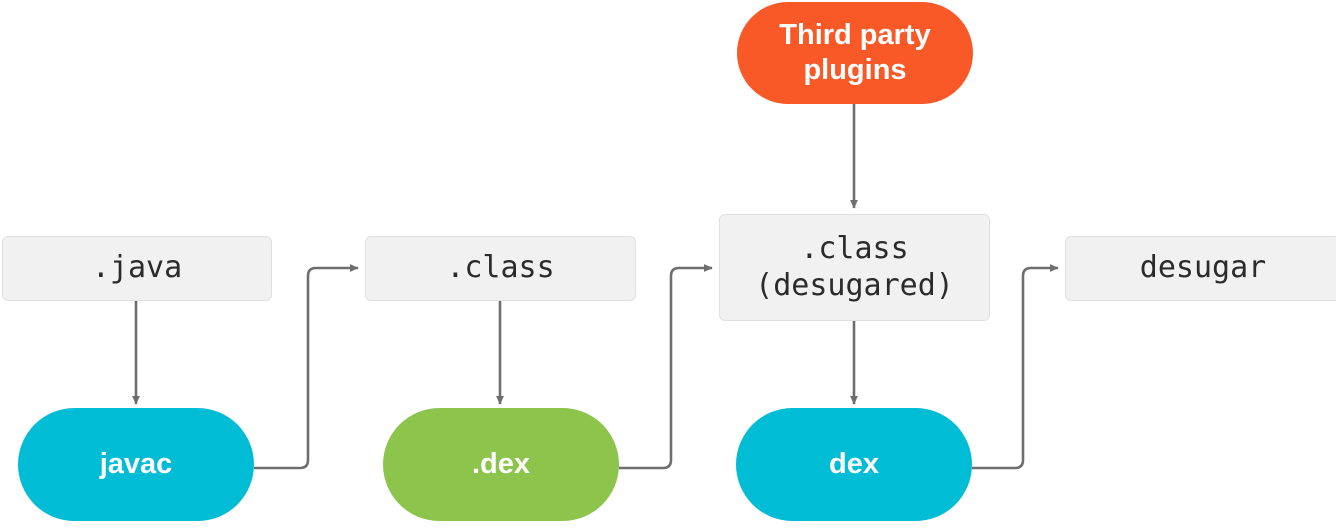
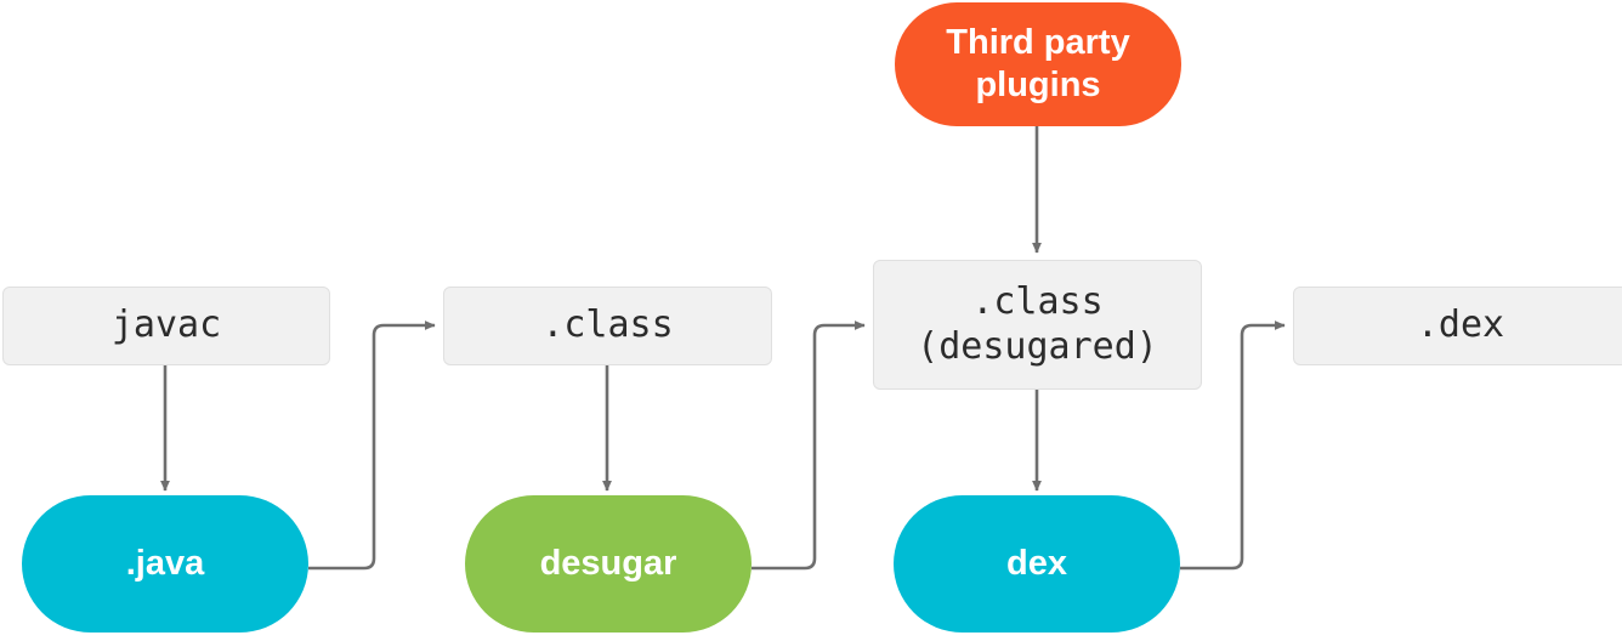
  Third party
  plugins
- .java
+ javac
  .class
  .class
  (desugared)
- desugar
+ .dex
- javac
+ .java
- .dex
+ desugar
  dex
